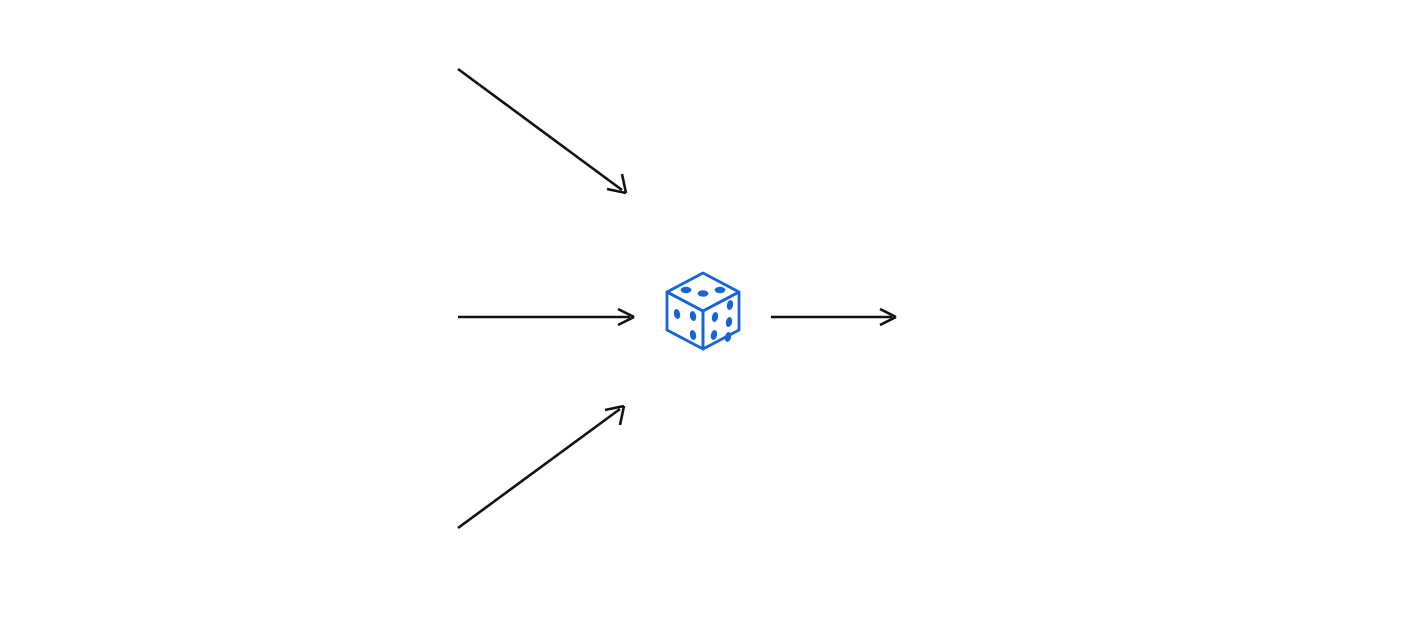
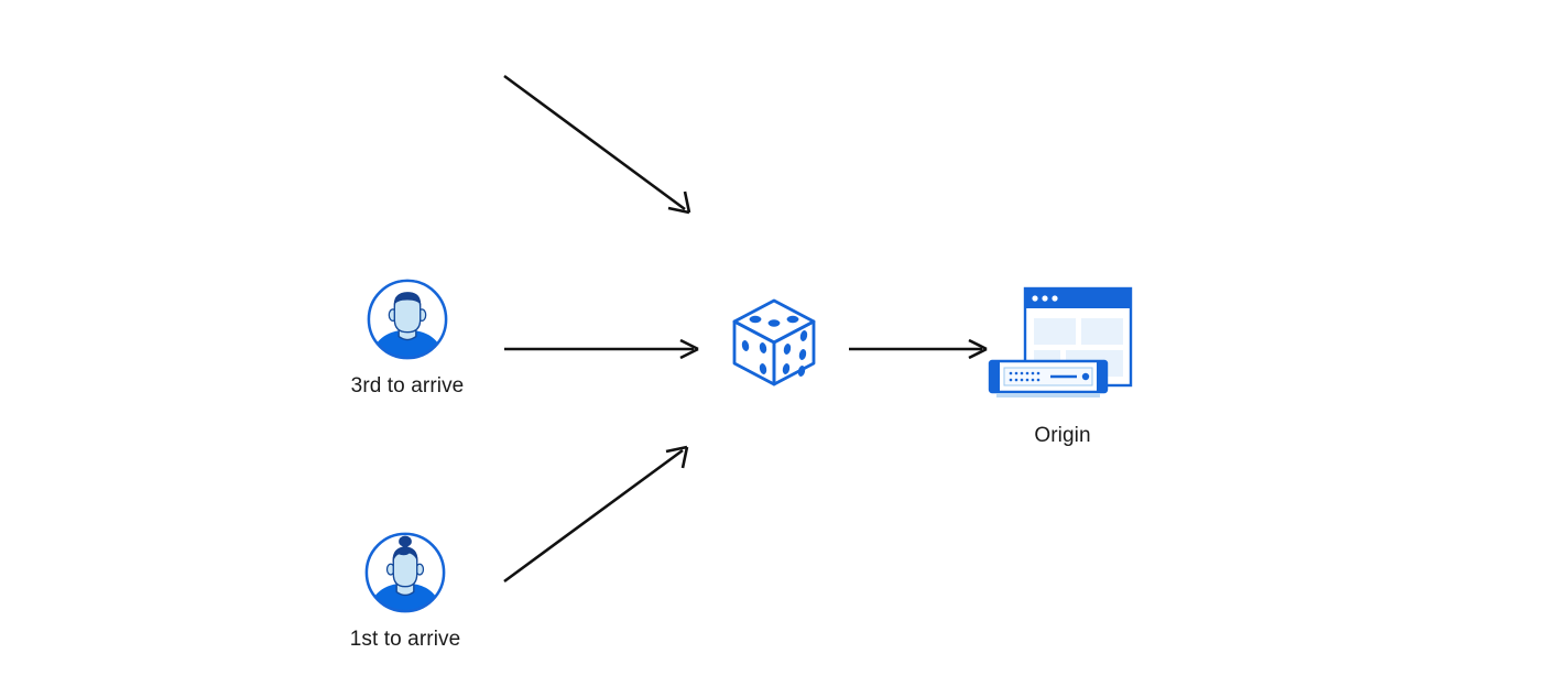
+ 3rd to arrive
+ 1st to arrive
+ Origin
